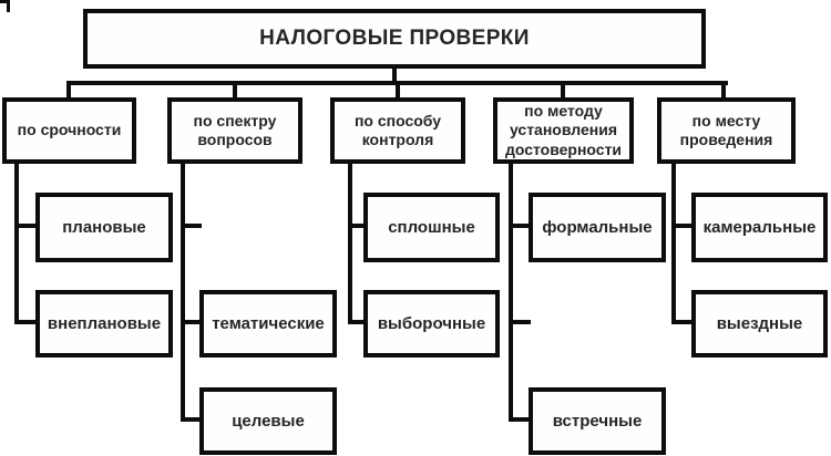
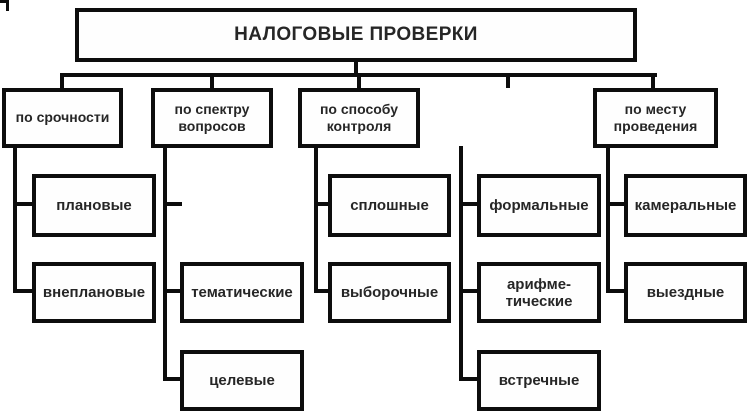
  НАЛОГОВЫЕ ПРОВЕРКИ
  по срочности
  по спектру
  вопросов
  по способу
  контроля
- по методу
- установления
- достоверности
  по месту
  проведения
  плановые
  внеплановые
  тематические
  целевые
  сплошные
  выборочные
  формальные
+ арифме-
+ тические
  встречные
  камеральные
  выездные
